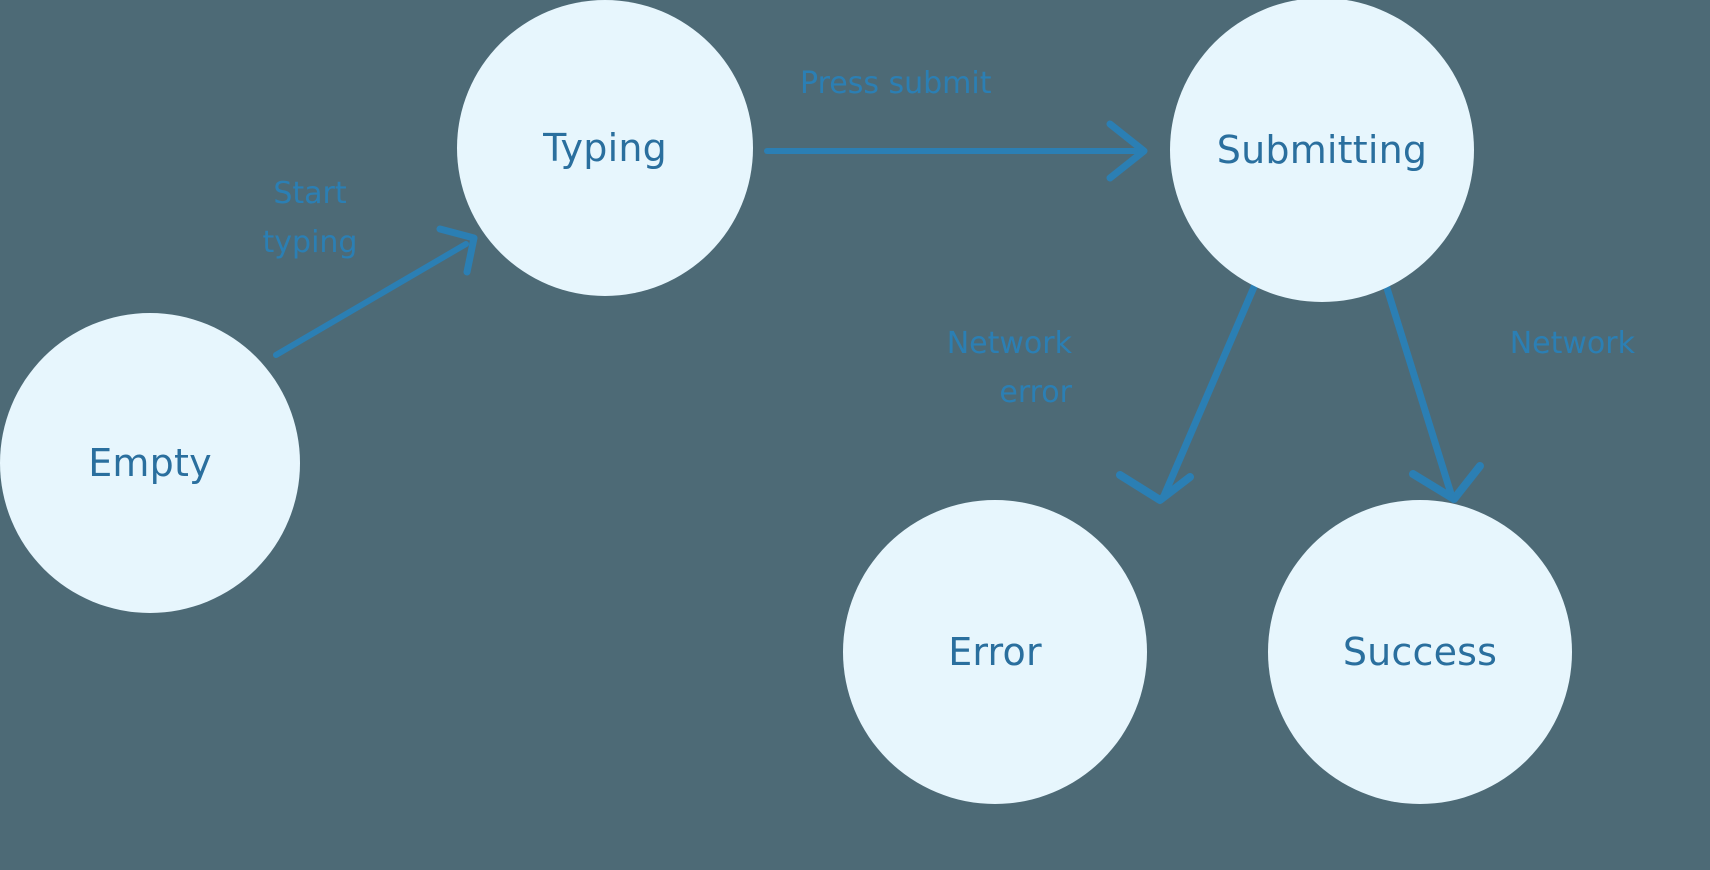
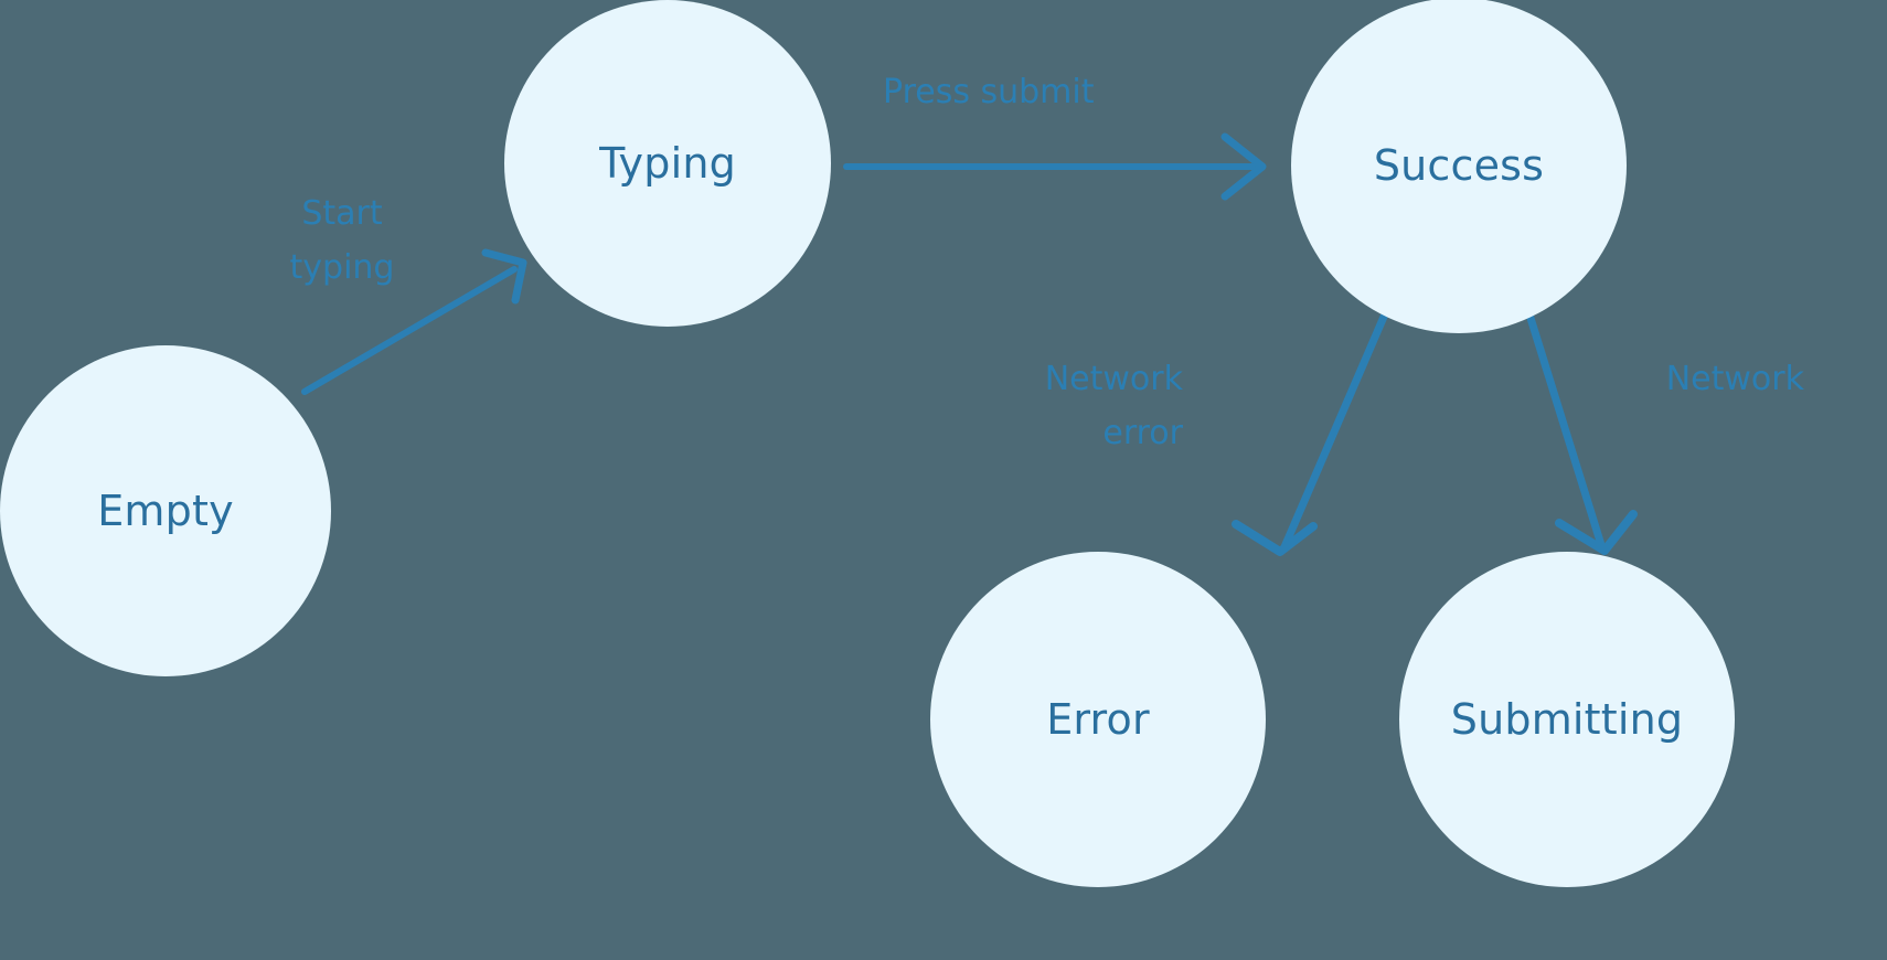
  Empty
  Typing
- Submitting
+ Success
  Error
- Success
+ Submitting
  Start
  typing
  Press submit
  Network
  error
  Network
